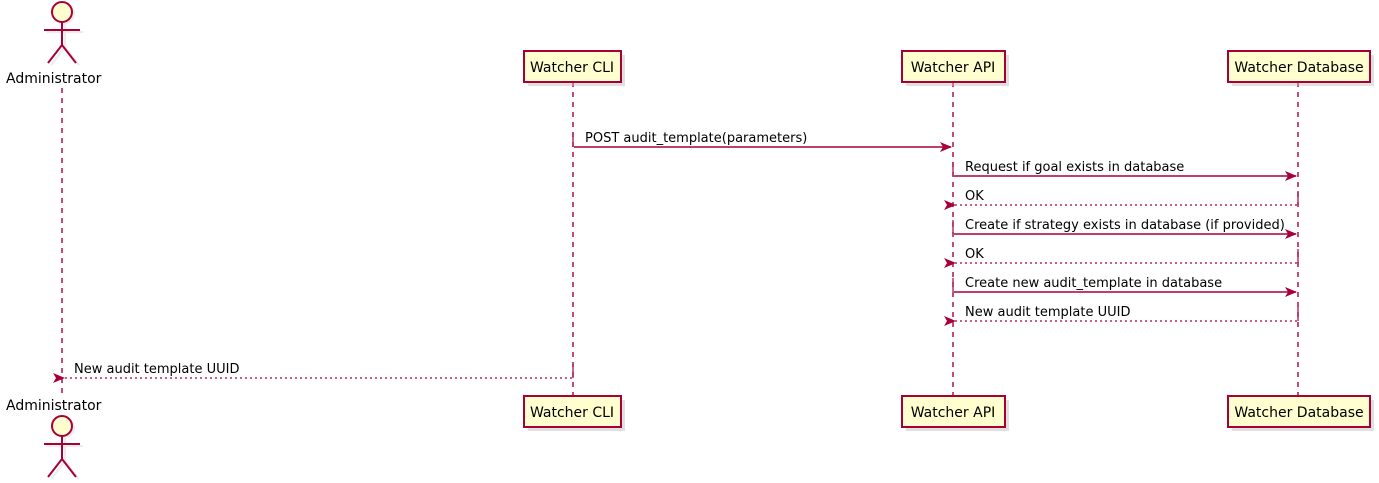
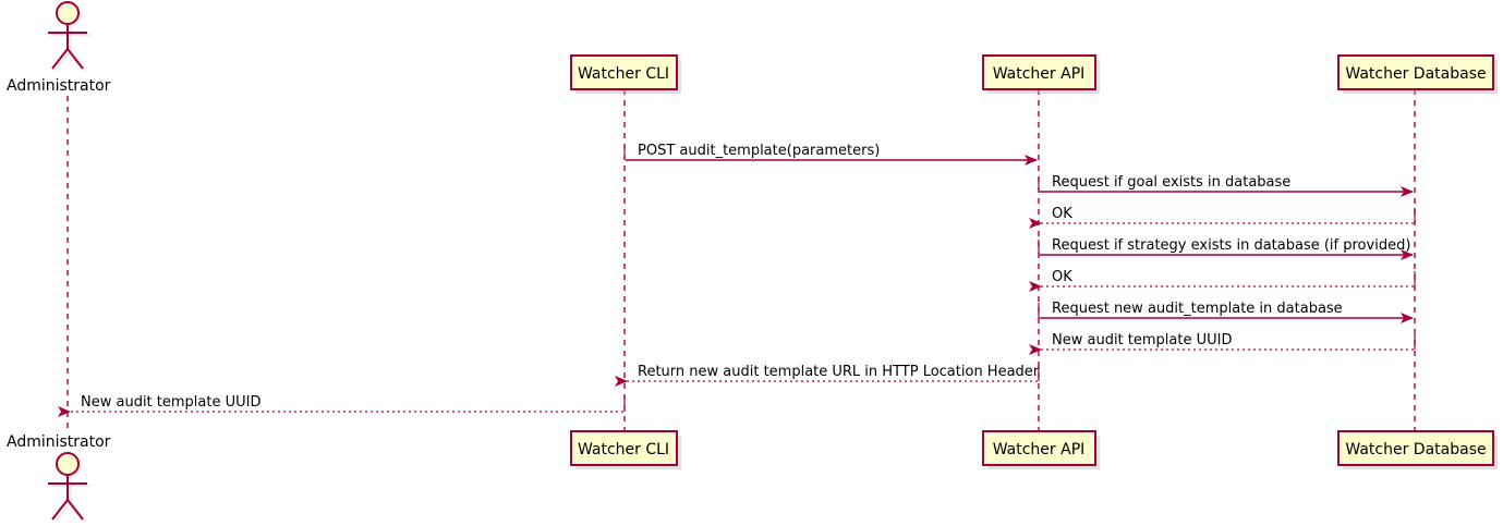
  Administrator
  Administrator
  Watcher CLI
  Watcher API
  Watcher Database
  Watcher CLI
  Watcher API
  Watcher Database
  POST audit_template(parameters)
  Request if goal exists in database
  OK
- Create if strategy exists in database (if provided)
+ Request if strategy exists in database (if provided)
  OK
- Create new audit_template in database
+ Request new audit_template in database
  New audit template UUID
+ Return new audit template URL in HTTP Location Header
  New audit template UUID
